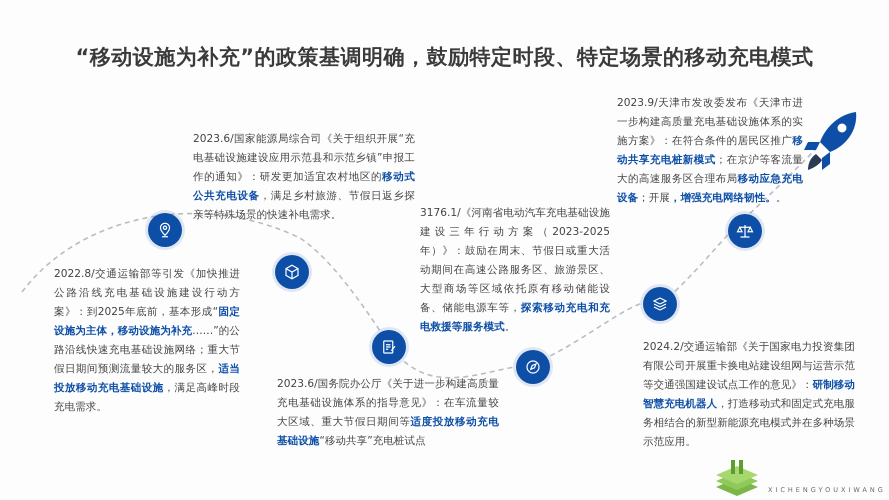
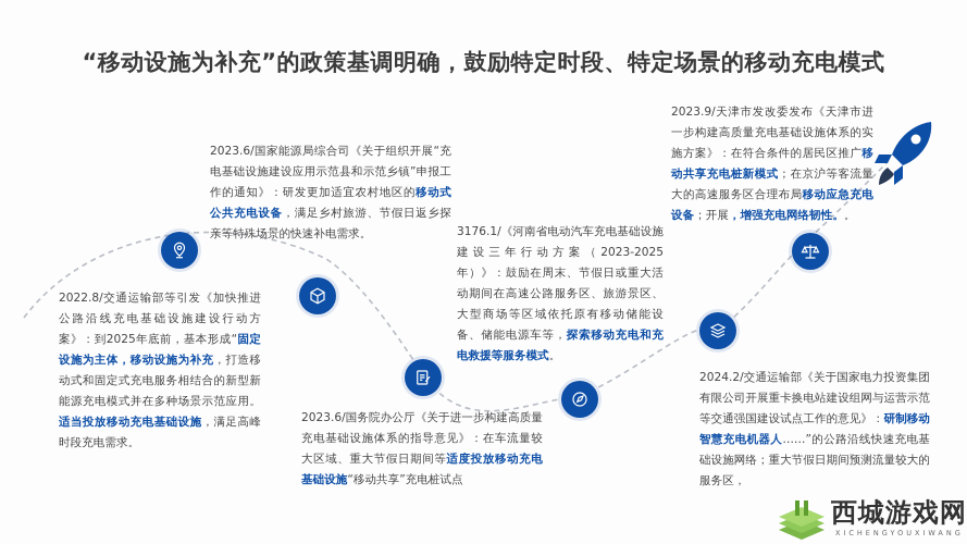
  “移动设施为补充”的政策基调明确，鼓励特定时段、特定场景的移动充电模式
- 2022.8/交通运输部等引发《加快推进公路沿线充电基础设施建设行动方案》：到2025年底前，基本形成“固定设施为主体，移动设施为补充……”的公路沿线快速充电基础设施网络；重大节假日期间预测流量较大的服务区，适当投放移动充电基础设施，满足高峰时段充电需求。
+ 2022.8/交通运输部等引发《加快推进公路沿线充电基础设施建设行动方案》：到2025年底前，基本形成“固定设施为主体，移动设施为补充，打造移动式和固定式充电服务相结合的新型新能源充电模式并在多种场景示范应用。适当投放移动充电基础设施，满足高峰时段充电需求。
  2023.6/国家能源局综合司《关于组织开展“充电基础设施建设应用示范县和示范乡镇”申报工作的通知》：研发更加适宜农村地区的移动式公共充电设备，满足乡村旅游、节假日返乡探亲等特殊场景的快速补电需求。
  2023.6/国务院办公厅《关于进一步构建高质量充电基础设施体系的指导意见》：在车流量较大区域、重大节假日期间等适度投放移动充电基础设施“移动共享”充电桩试点
  3176.1/《河南省电动汽车充电基础设施建设三年行动方案（2023-2025年）》：鼓励在周末、节假日或重大活动期间在高速公路服务区、旅游景区、大型商场等区域依托原有移动储能设备、储能电源车等，探索移动充电和充电救援等服务模式。
  2023.9/天津市发改委发布《天津市进一步构建高质量充电基础设施体系的实施方案》：在符合条件的居民区推广移动共享充电桩新模式；在京沪等客流量大的高速服务区合理布局移动应急充电设备；开展，增强充电网络韧性。。
- 2024.2/交通运输部《关于国家电力投资集团有限公司开展重卡换电站建设组网与运营示范等交通强国建设试点工作的意见》：研制移动智慧充电机器人，打造移动式和固定式充电服务相结合的新型新能源充电模式并在多种场景示范应用。
+ 2024.2/交通运输部《关于国家电力投资集团有限公司开展重卡换电站建设组网与运营示范等交通强国建设试点工作的意见》：研制移动智慧充电机器人……”的公路沿线快速充电基础设施网络；重大节假日期间预测流量较大的服务区，
+ 西城游戏网
  XICHENGYOUXIWANG
